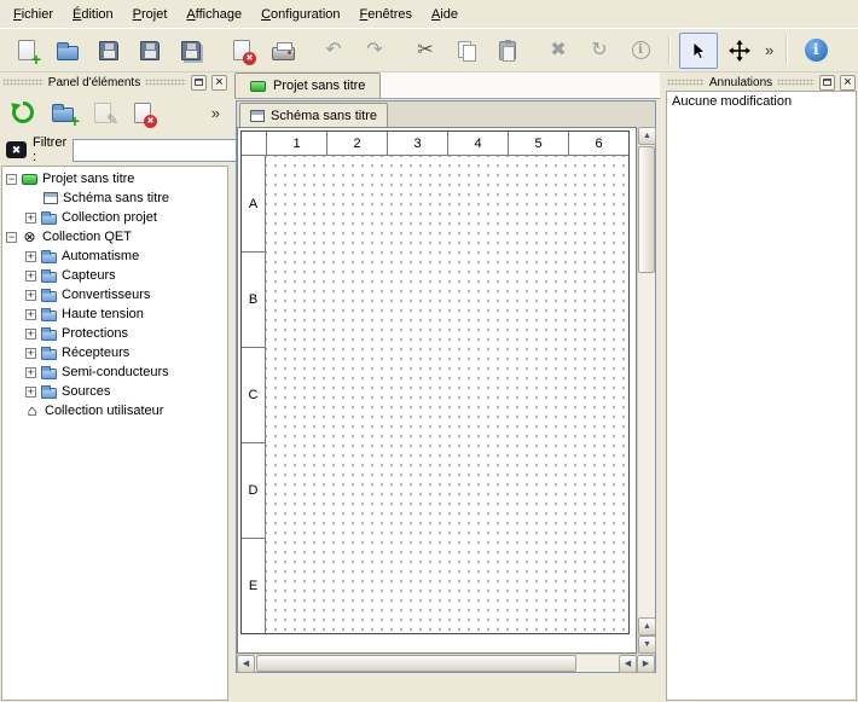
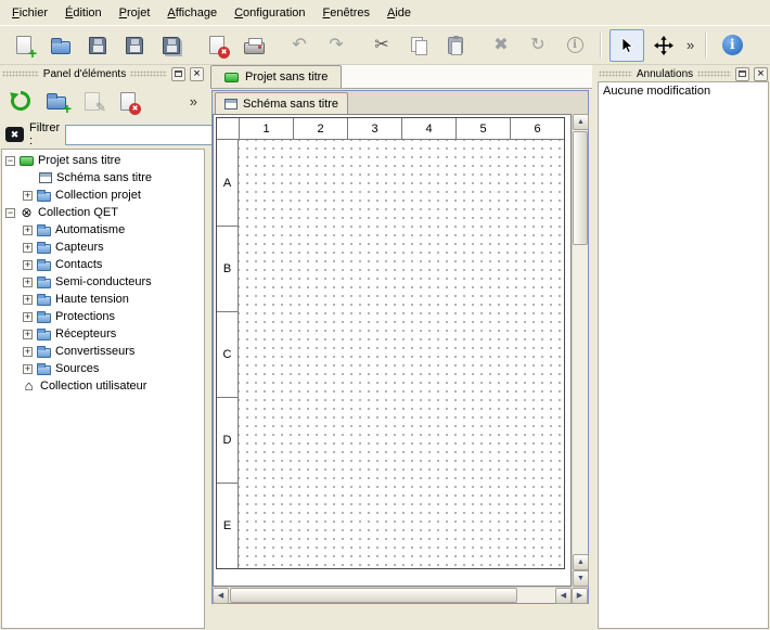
  Fichier
  Édition
  Projet
  Affichage
  Configuration
  Fenêtres
  Aide
  ↶
  ↷
  ✂
  ✖
  ↻
  »
  Panel d'éléments
  »
  Filtrer :
  Projet sans titre
  Schéma sans titre
  Collection projet
  Collection QET
  Automatisme
  Capteurs
+ Contacts
- Convertisseurs
+ Semi-conducteurs
  Haute tension
  Protections
  Récepteurs
- Semi-conducteurs
+ Convertisseurs
  Sources
  Collection utilisateur
  Projet sans titre
  Schéma sans titre
  1
  2
  3
  4
  5
  6
  A
  B
  C
  D
  E
  Annulations
  Aucune modification
